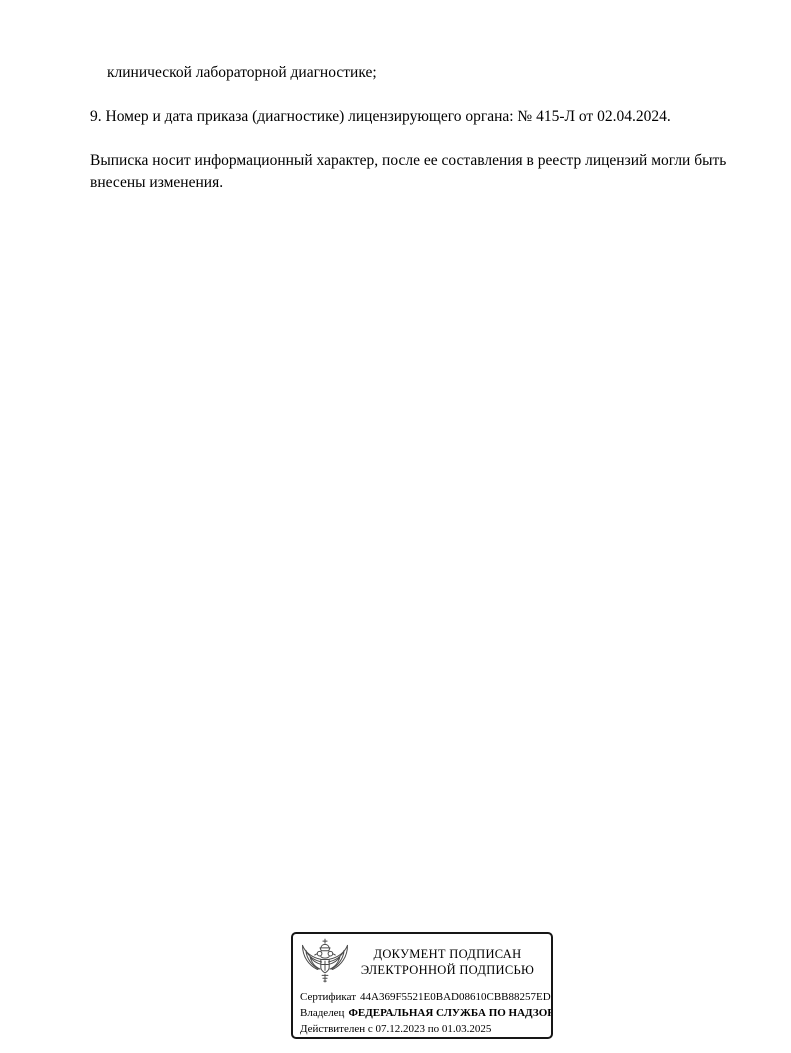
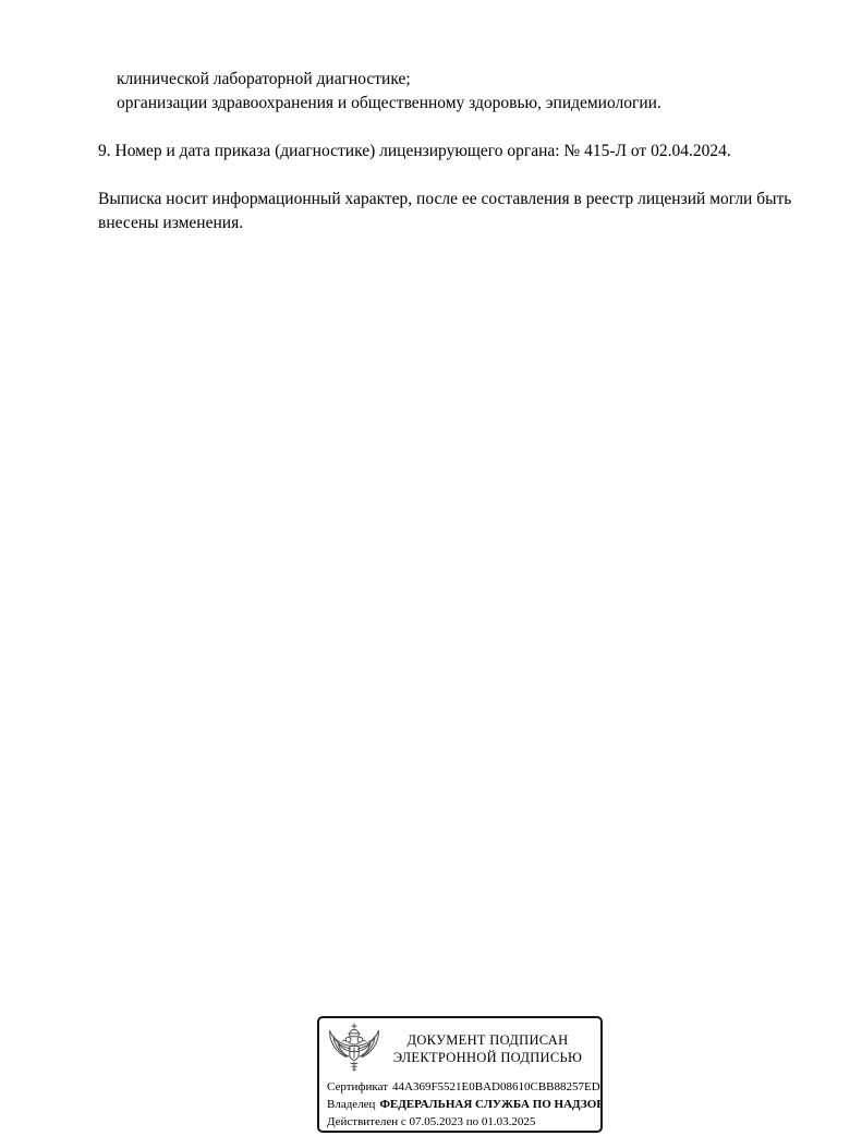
  клинической лабораторной диагностике;
+ организации здравоохранения и общественному здоровью, эпидемиологии.
  9. Номер и дата приказа (диагностике) лицензирующего органа: № 415-Л от 02.04.2024.
  Выписка носит информационный характер, после ее составления в реестр лицензий могли быть внесены изменения.
  ДОКУМЕНТ ПОДПИСАН
  ЭЛЕКТРОННОЙ ПОДПИСЬЮ
  Сертификат 44A369F5521E0BAD08610CBB88257ED
  Владелец ФЕДЕРАЛЬНАЯ СЛУЖБА ПО НАДЗОР
- Действителен с 07.12.2023 по 01.03.2025
+ Действителен с 07.05.2023 по 01.03.2025
